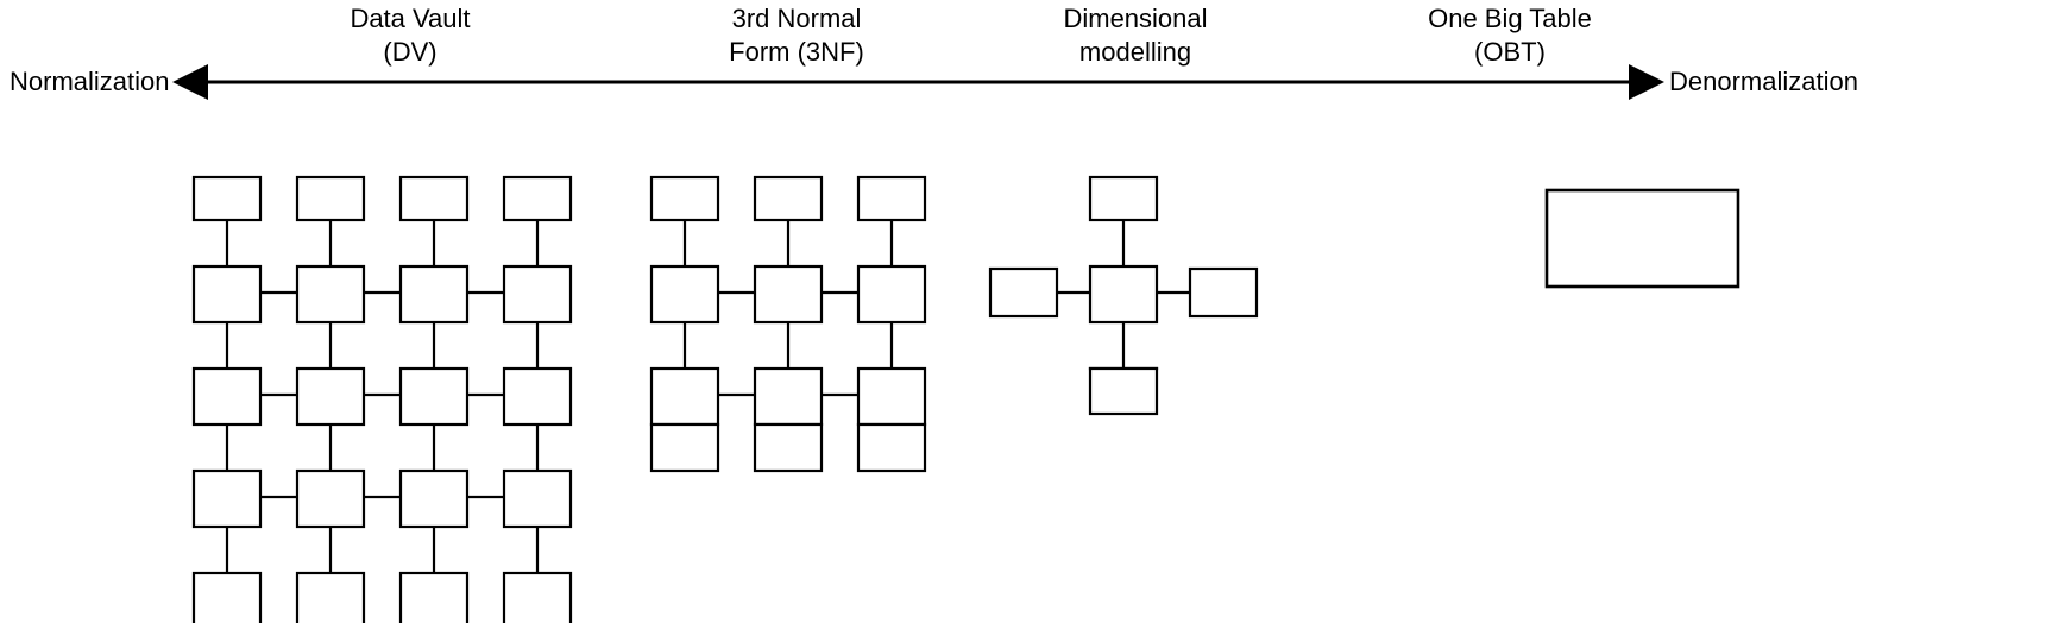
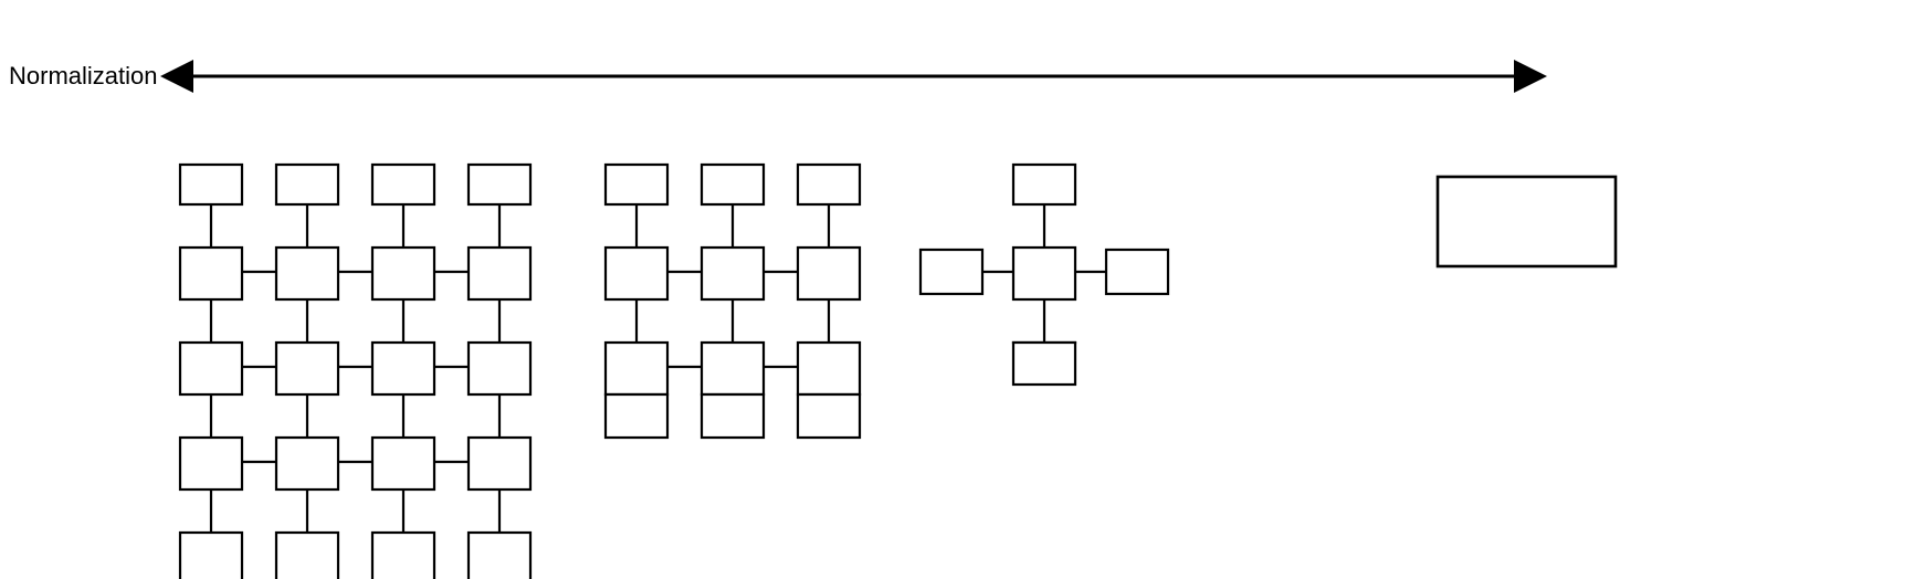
  Normalization
- Denormalization
- Data Vault
- (DV)
- 3rd Normal
- Form (3NF)
- Dimensional
- modelling
- One Big Table
- (OBT)
